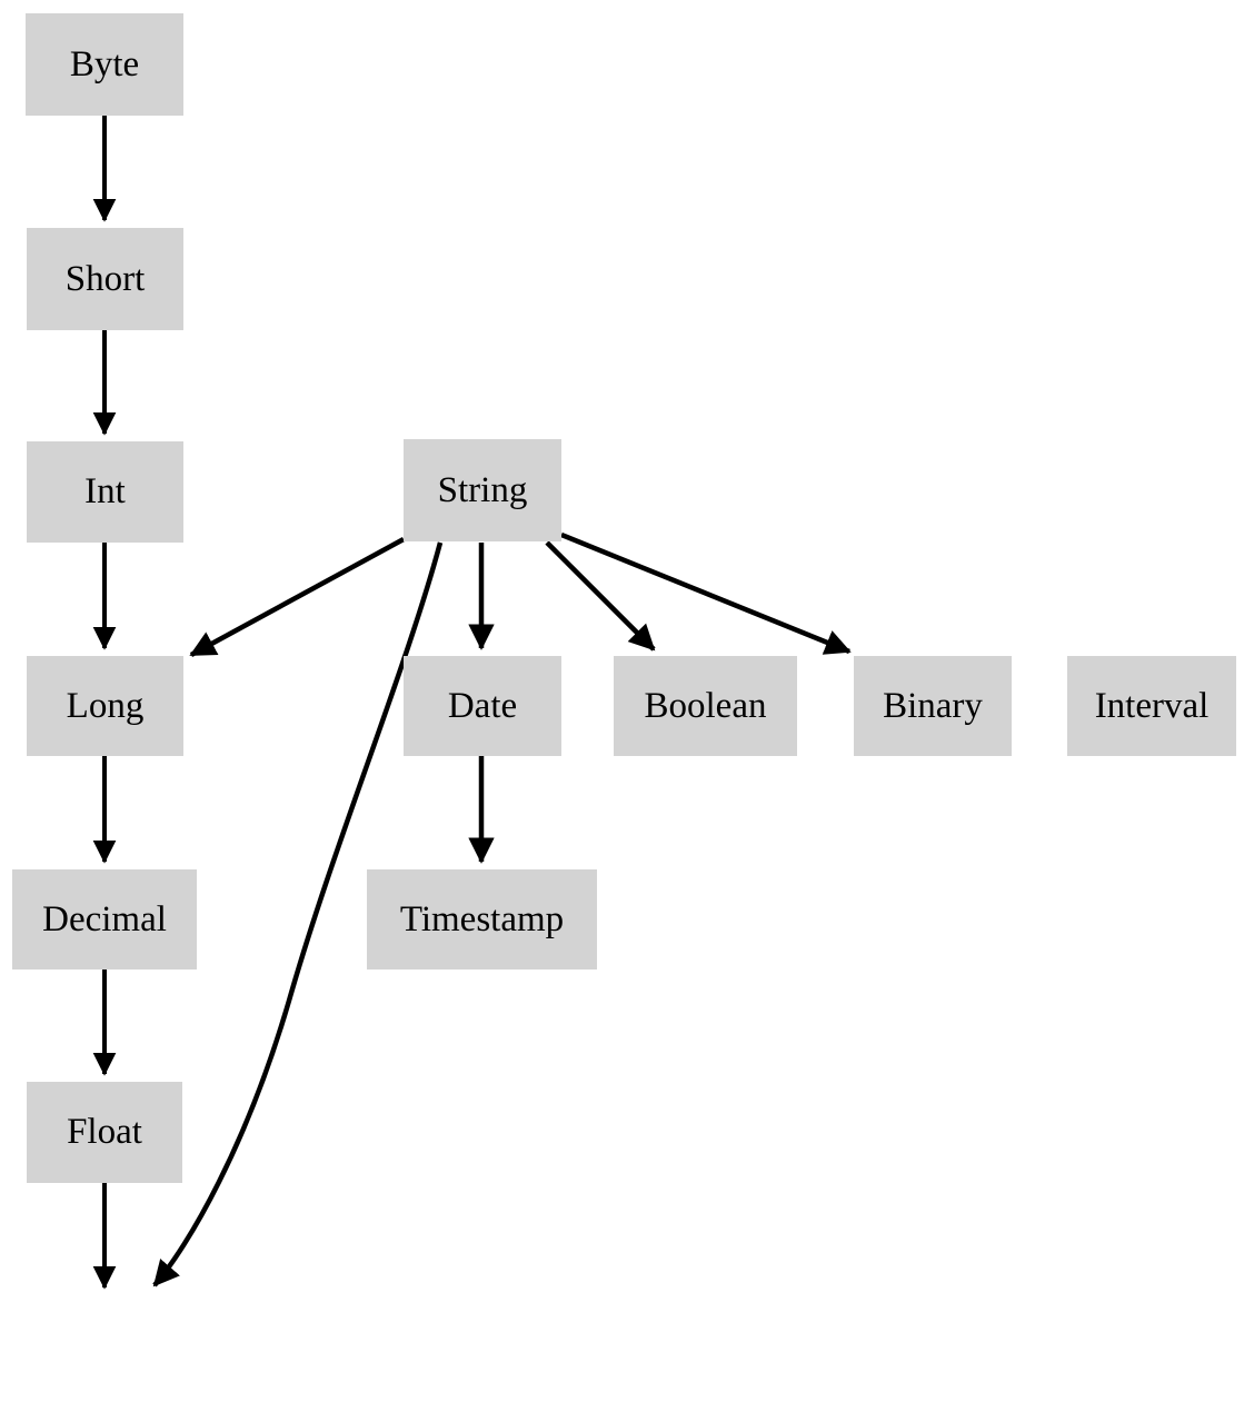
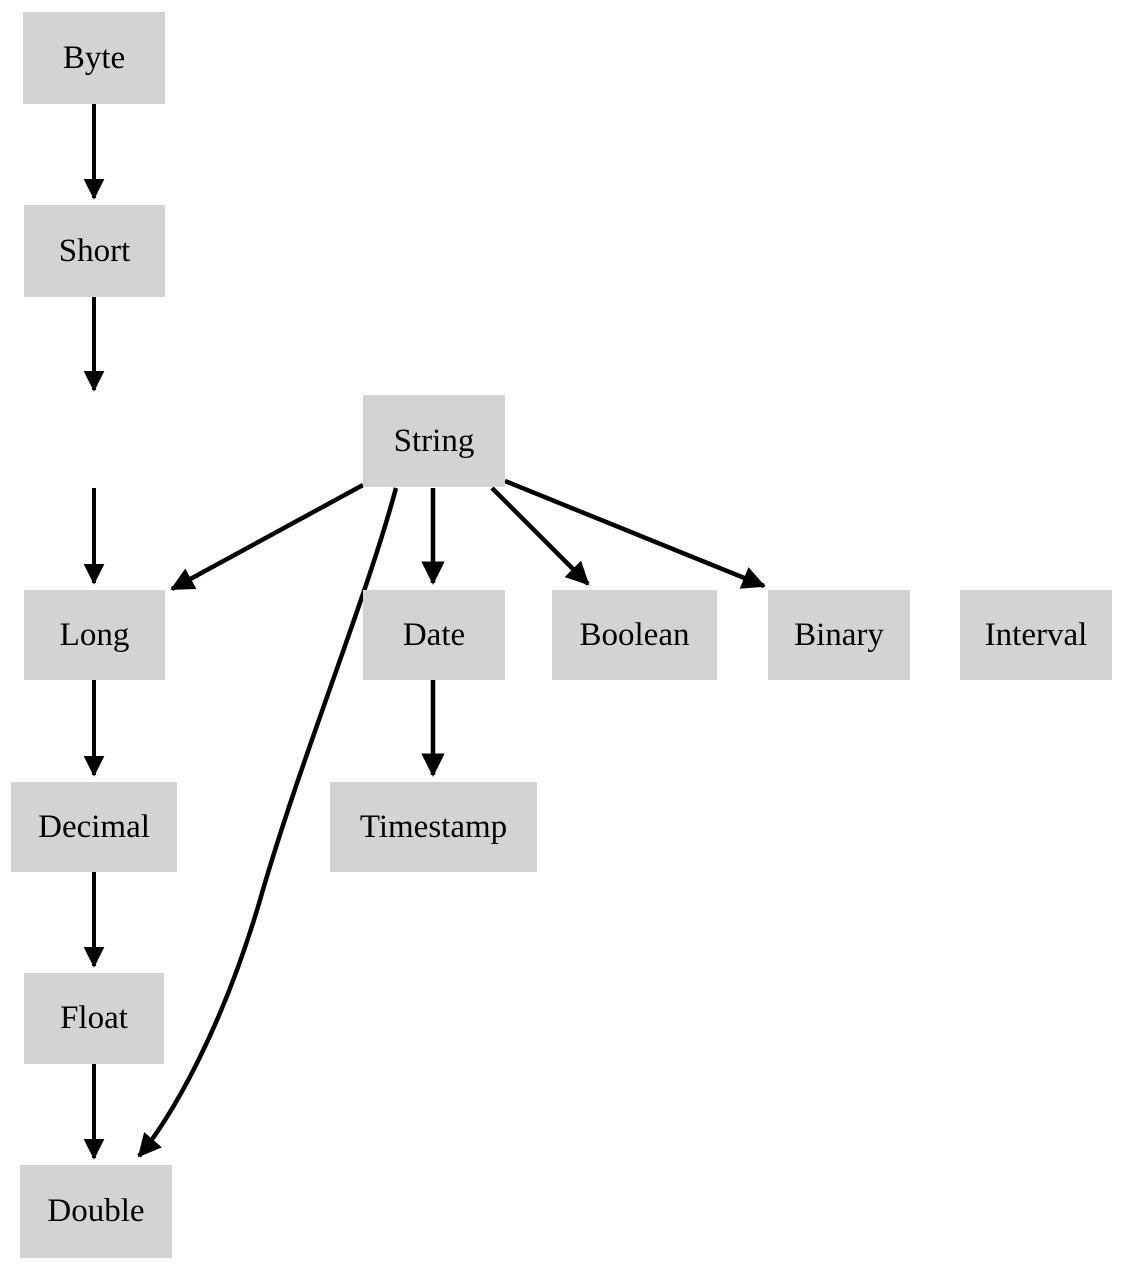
  Byte
  Short
- Int
  Long
  Decimal
  Float
+ Double
  String
  Date
  Timestamp
  Boolean
  Binary
  Interval
